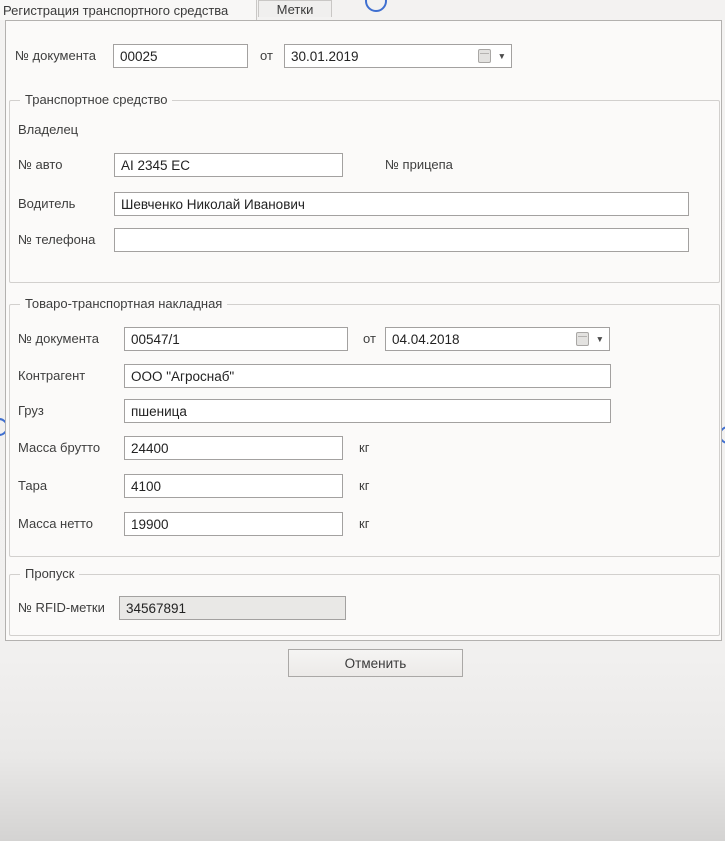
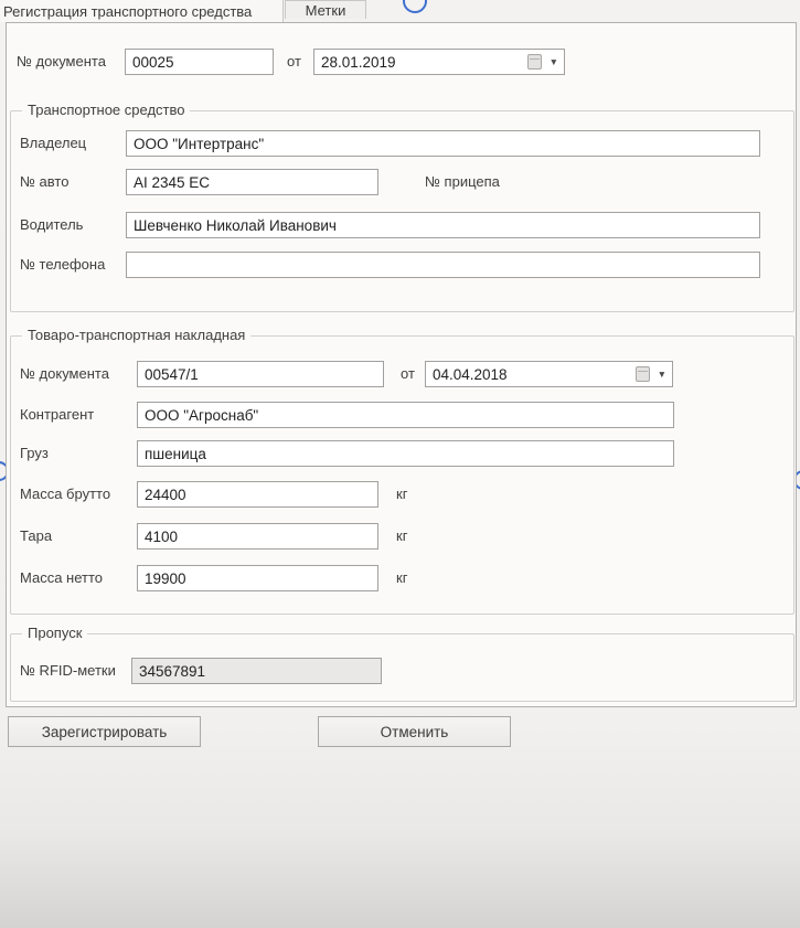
  Регистрация транспортного средства
  Метки
  № документа
  00025
  от
- 30.01.2019
+ 28.01.2019
  ▼
  Транспортное средство
  Владелец
+ ООО "Интертранс"
  № авто
  AI 2345 EC
  № прицепа
  Водитель
  Шевченко Николай Иванович
  № телефона
  Товаро-транспортная накладная
  № документа
  00547/1
  от
  04.04.2018
  ▼
  Контрагент
  ООО "Агроснаб"
  Груз
  пшеница
  Масса брутто
  24400
  кг
  Тара
  4100
  кг
  Масса нетто
  19900
  кг
  Пропуск
  № RFID-метки
  34567891
+ Зарегистрировать
  Отменить
